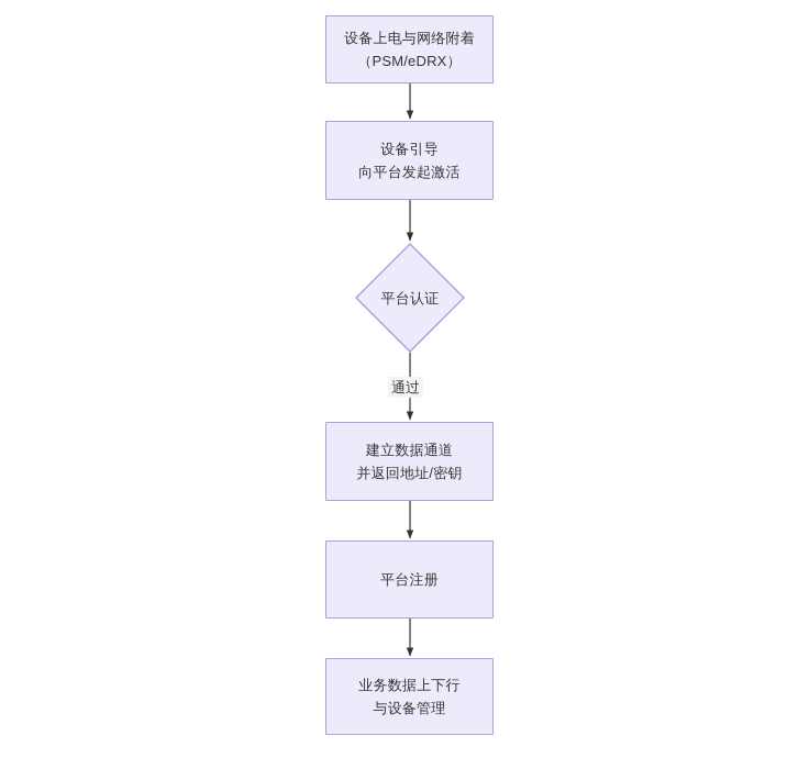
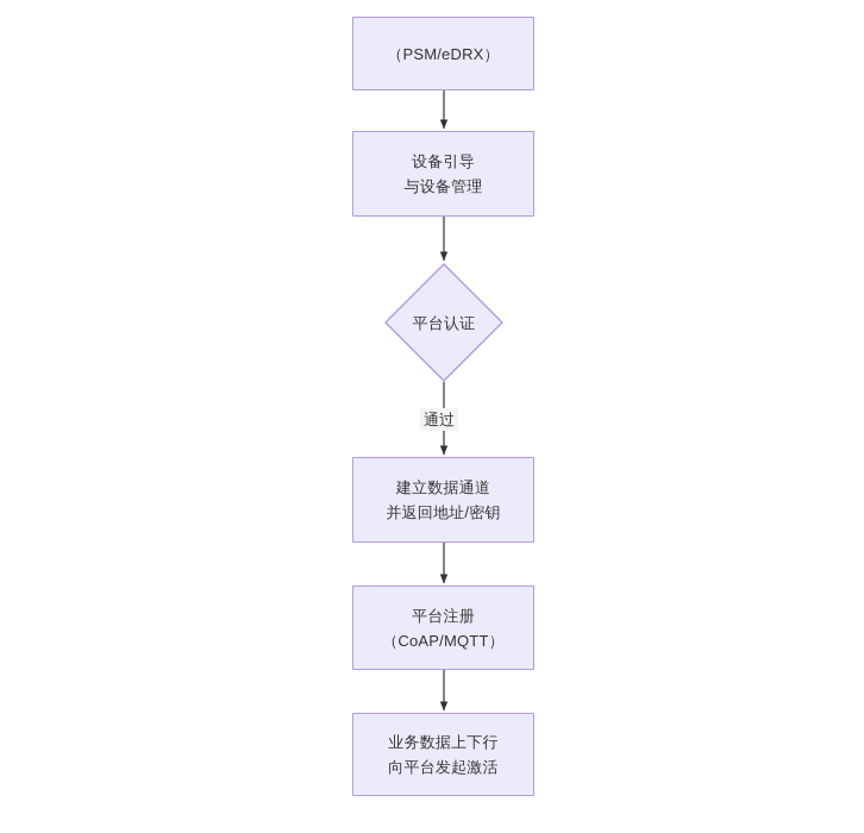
- 设备上电与网络附着
  （PSM/eDRX）
  设备引导
- 向平台发起激活
+ 与设备管理
  平台认证
  通过
  建立数据通道
  并返回地址/密钥
  平台注册
+ （CoAP/MQTT）
  业务数据上下行
- 与设备管理
+ 向平台发起激活
